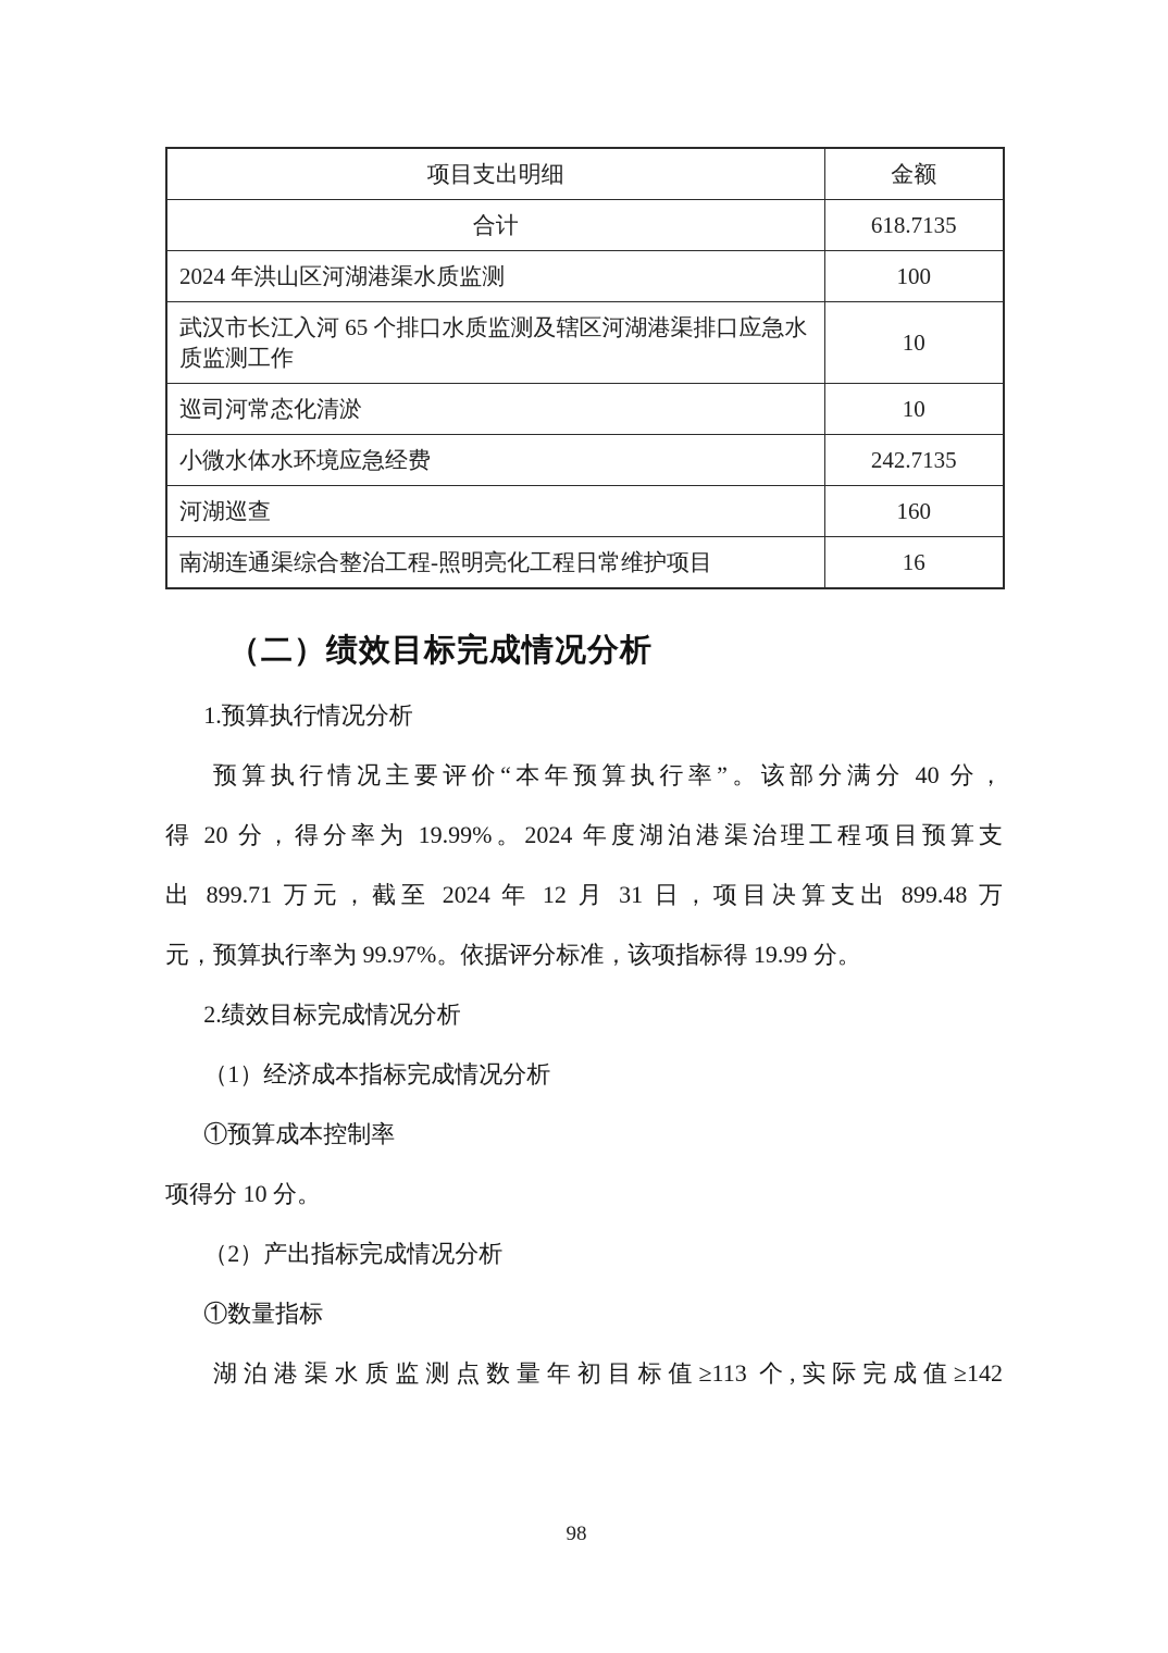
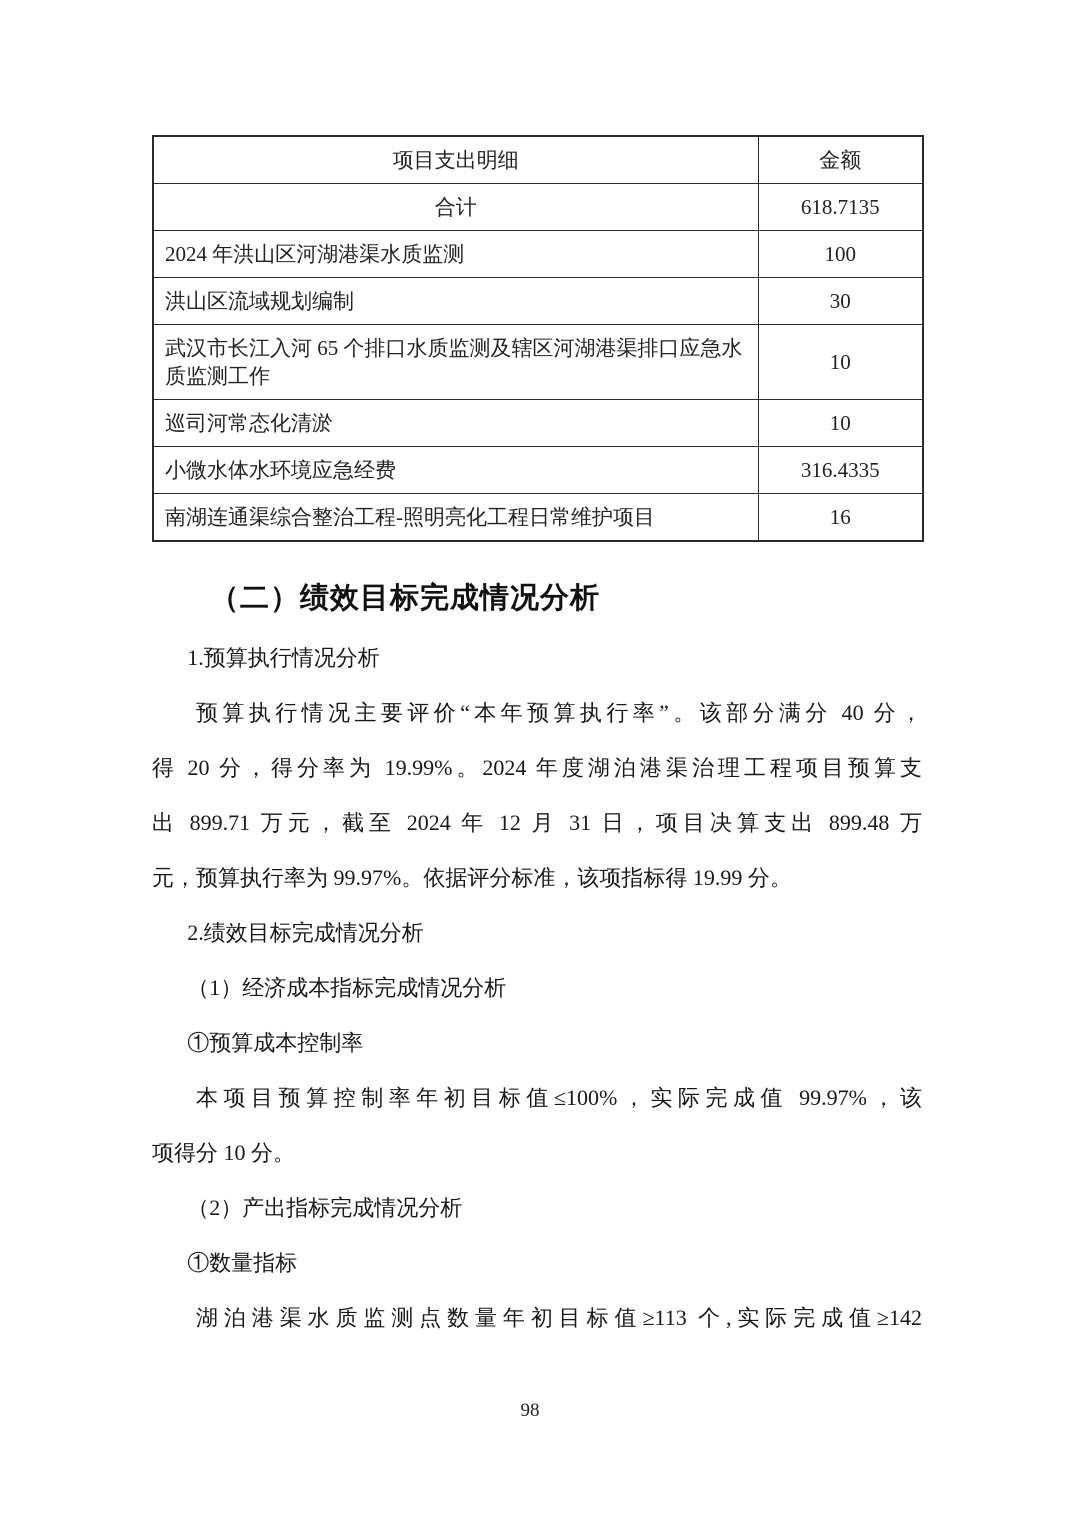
  项目支出明细	金额
  合计	618.7135
  2024 年洪山区河湖港渠水质监测	100
+ 洪山区流域规划编制	30
  武汉市长江入河 65 个排口水质监测及辖区河湖港渠排口应急水质监测工作	10
  巡司河常态化清淤	10
- 小微水体水环境应急经费	242.7135
+ 小微水体水环境应急经费	316.4335
- 河湖巡查	160
  南湖连通渠综合整治工程-照明亮化工程日常维护项目	16
  （二）绩效目标完成情况分析
  1.预算执行情况分析
  预算执行情况主要评价“本年预算执行率”。该部分满分 40 分，
  得 20 分，得分率为 19.99%。2024 年度湖泊港渠治理工程项目预算支
  出 899.71 万元，截至 2024 年 12 月 31 日，项目决算支出 899.48 万
  元，预算执行率为 99.97%。依据评分标准，该项指标得 19.99 分。
  2.绩效目标完成情况分析
  （1）经济成本指标完成情况分析
  ①预算成本控制率
+ 本项目预算控制率年初目标值≤100%，实际完成值 99.97%，该
  项得分 10 分。
  （2）产出指标完成情况分析
  ①数量指标
  湖泊港渠水质监测点数量年初目标值≥113 个,实际完成值≥142
  98
